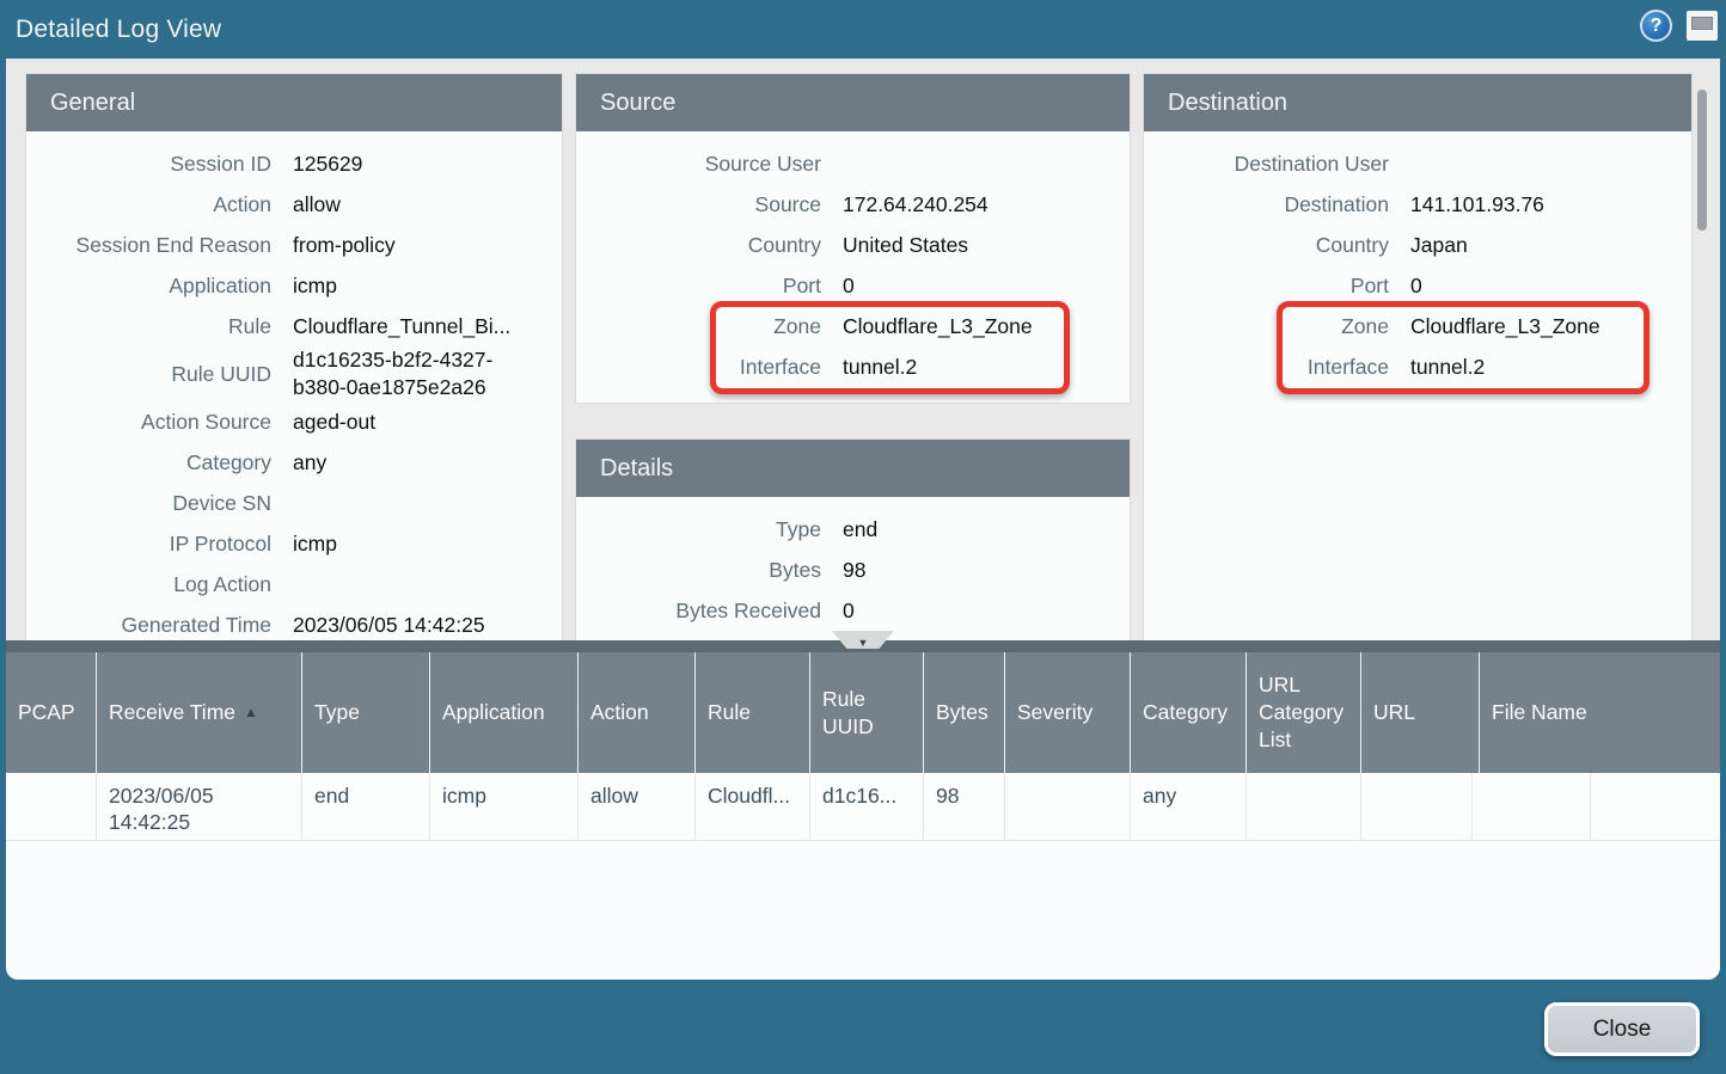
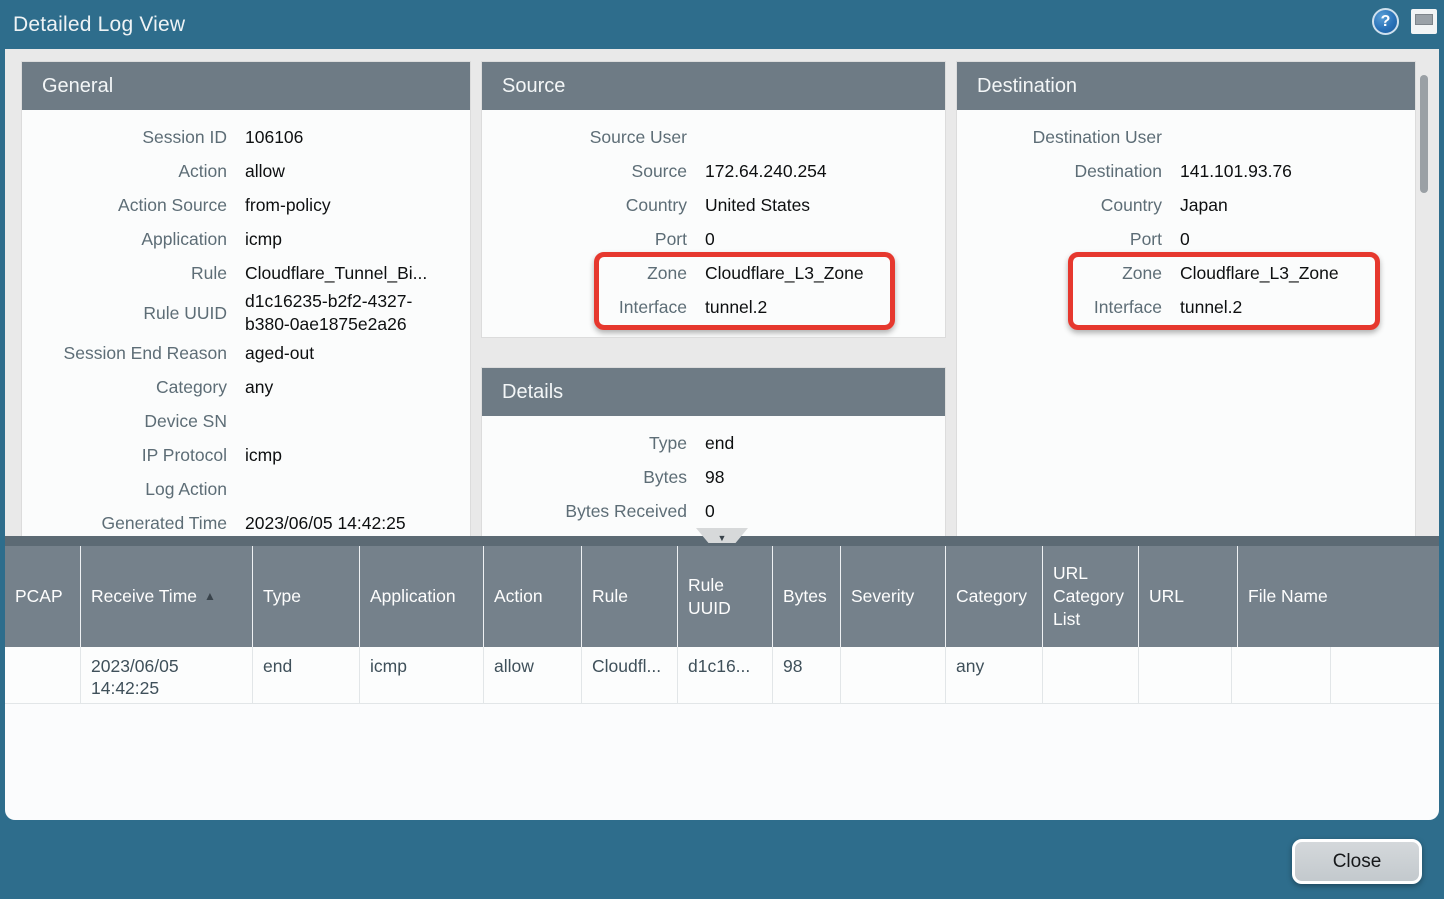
  Detailed Log View
  ?
  General
  Session ID
- 125629
+ 106106
  Action
  allow
- Session End Reason
+ Action Source
  from-policy
  Application
  icmp
  Rule
  Cloudflare_Tunnel_Bi...
  Rule UUID
  d1c16235-b2f2-4327-b380-0ae1875e2a26
- Action Source
+ Session End Reason
  aged-out
  Category
  any
  Device SN
  IP Protocol
  icmp
  Log Action
  Generated Time
  2023/06/05 14:42:25
  Source
  Source User
  Source
  172.64.240.254
  Country
  United States
  Port
  0
  Zone
  Cloudflare_L3_Zone
  Interface
  tunnel.2
  Details
  Type
  end
  Bytes
  98
  Bytes Received
  0
  Destination
  Destination User
  Destination
  141.101.93.76
  Country
  Japan
  Port
  0
  Zone
  Cloudflare_L3_Zone
  Interface
  tunnel.2
  ▼
  PCAP
  Receive Time
  ▲
  Type
  Application
  Action
  Rule
  Rule UUID
  Bytes
  Severity
  Category
  URL Category List
  URL
  File Name
  2023/06/05 14:42:25
  end
  icmp
  allow
  Cloudfl...
  d1c16...
  98
  any
  Close
